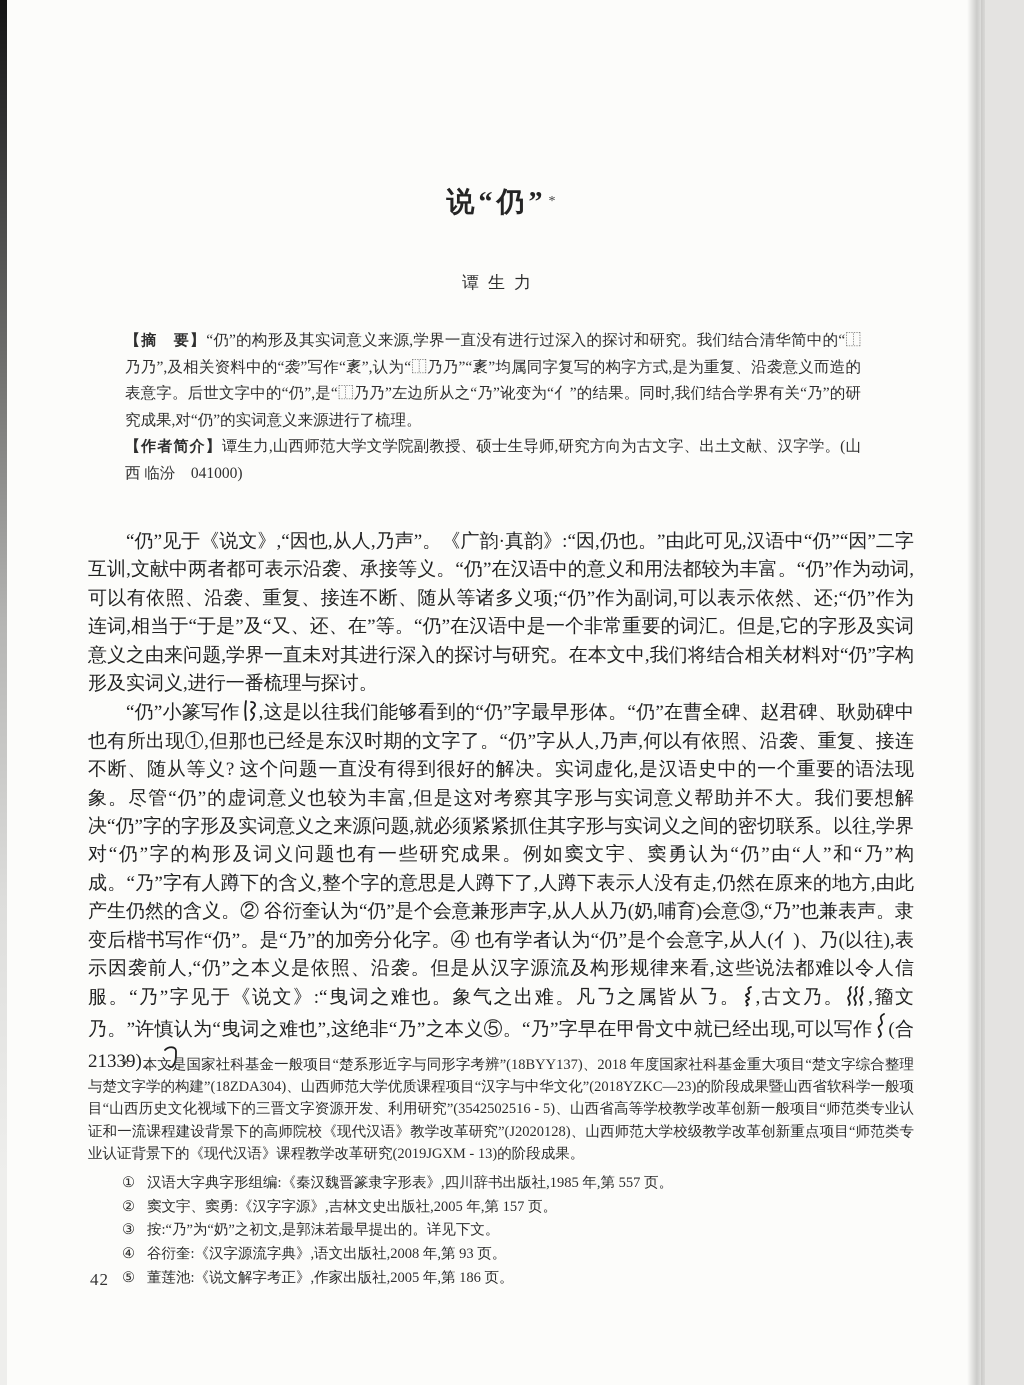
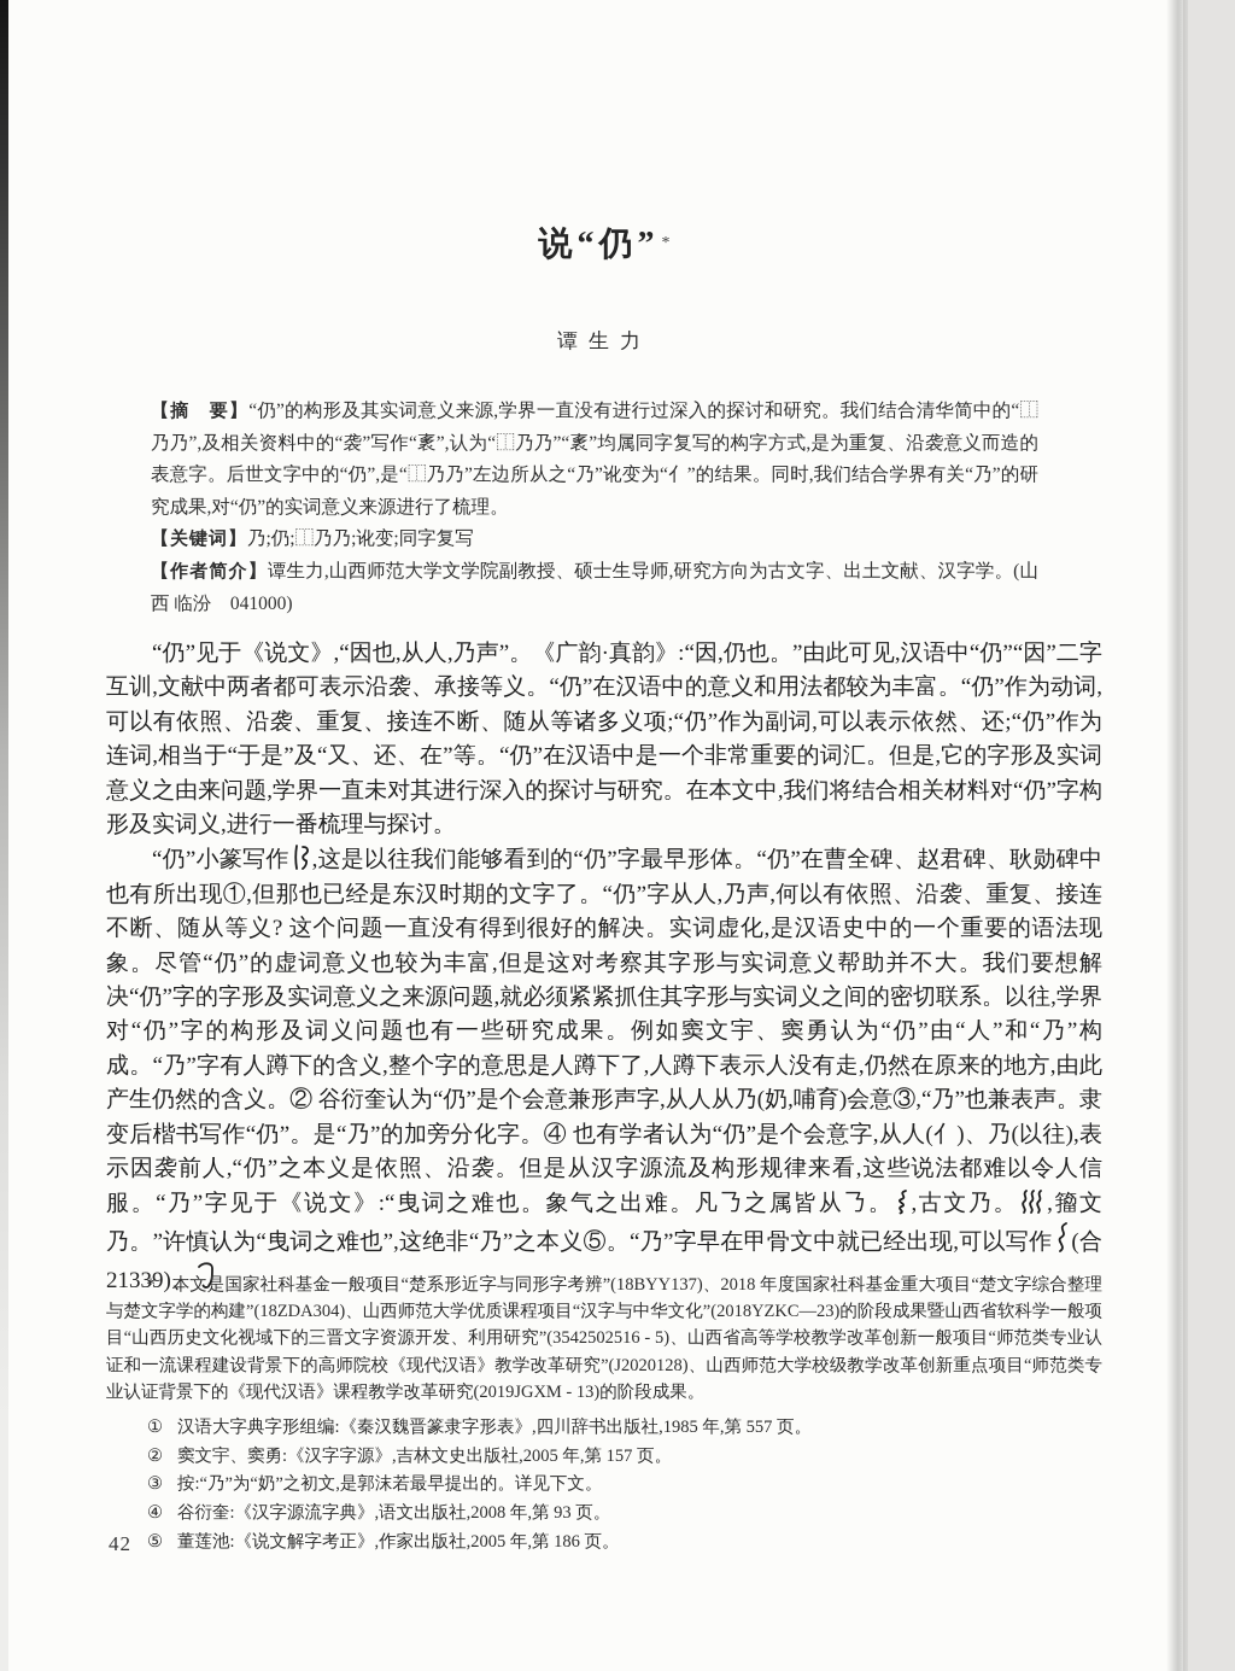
  说“仍” *
  谭生力
  【摘 要】“仍”的构形及其实词意义来源,学界一直没有进行过深入的探讨和研究。我们结合清华简中的“⿰乃乃”,及相关资料中的“袭”写作“袲”,认为“⿰乃乃”“袲”均属同字复写的构字方式,是为重复、沿袭意义而造的表意字。后世文字中的“仍”,是“⿰乃乃”左边所从之“乃”讹变为“亻”的结果。同时,我们结合学界有关“乃”的研究成果,对“仍”的实词意义来源进行了梳理。
+ 【关键词】乃;仍;⿰乃乃;讹变;同字复写
  【作者简介】谭生力,山西师范大学文学院副教授、硕士生导师,研究方向为古文字、出土文献、汉字学。(山西 临汾 041000)
  “仍”见于《说文》,“因也,从人,乃声”。《广韵·真韵》:“因,仍也。”由此可见,汉语中“仍”“因”二字互训,文献中两者都可表示沿袭、承接等义。“仍”在汉语中的意义和用法都较为丰富。“仍”作为动词,可以有依照、沿袭、重复、接连不断、随从等诸多义项;“仍”作为副词,可以表示依然、还;“仍”作为连词,相当于“于是”及“又、还、在”等。“仍”在汉语中是一个非常重要的词汇。但是,它的字形及实词意义之由来问题,学界一直未对其进行深入的探讨与研究。在本文中,我们将结合相关材料对“仍”字构形及实词义,进行一番梳理与探讨。
  “仍”小篆写作 ,这是以往我们能够看到的“仍”字最早形体。“仍”在曹全碑、赵君碑、耿勋碑中也有所出现①,但那也已经是东汉时期的文字了。“仍”字从人,乃声,何以有依照、沿袭、重复、接连不断、随从等义? 这个问题一直没有得到很好的解决。实词虚化,是汉语史中的一个重要的语法现象。尽管“仍”的虚词意义也较为丰富,但是这对考察其字形与实词意义帮助并不大。我们要想解决“仍”字的字形及实词意义之来源问题,就必须紧紧抓住其字形与实词义之间的密切联系。以往,学界对“仍”字的构形及词义问题也有一些研究成果。例如窦文宇、窦勇认为“仍”由“人”和“乃”构成。“乃”字有人蹲下的含义,整个字的意思是人蹲下了,人蹲下表示人没有走,仍然在原来的地方,由此产生仍然的含义。② 谷衍奎认为“仍”是个会意兼形声字,从人从乃(奶,哺育)会意③,“乃”也兼表声。隶变后楷书写作“仍”。是“乃”的加旁分化字。④ 也有学者认为“仍”是个会意字,从人(亻)、乃(以往),表示因袭前人,“仍”之本义是依照、沿袭。但是从汉字源流及构形规律来看,这些说法都难以令人信服。“乃”字见于《说文》:“曳词之难也。象气之出难。凡𠄎之属皆从𠄎。 ,古文乃。 ,籀文乃。”许慎认为“曳词之难也”,这绝非“乃”之本义⑤。“乃”字早在甲骨文中就已经出现,可以写作 (合 21339)、
  * 本文是国家社科基金一般项目“楚系形近字与同形字考辨”(18BYY137)、2018 年度国家社科基金重大项目“楚文字综合整理与楚文字学的构建”(18ZDA304)、山西师范大学优质课程项目“汉字与中华文化”(2018YZKC—23)的阶段成果暨山西省软科学一般项目“山西历史文化视域下的三晋文字资源开发、利用研究”(3542502516 - 5)、山西省高等学校教学改革创新一般项目“师范类专业认证和一流课程建设背景下的高师院校《现代汉语》教学改革研究”(J2020128)、山西师范大学校级教学改革创新重点项目“师范类专业认证背景下的《现代汉语》课程教学改革研究(2019JGXM - 13)的阶段成果。
  ① 汉语大字典字形组编:《秦汉魏晋篆隶字形表》,四川辞书出版社,1985 年,第 557 页。
  ② 窦文宇、窦勇:《汉字字源》,吉林文史出版社,2005 年,第 157 页。
  ③ 按:“乃”为“奶”之初文,是郭沫若最早提出的。详见下文。
  ④ 谷衍奎:《汉字源流字典》,语文出版社,2008 年,第 93 页。
  ⑤ 董莲池:《说文解字考正》,作家出版社,2005 年,第 186 页。
  42
